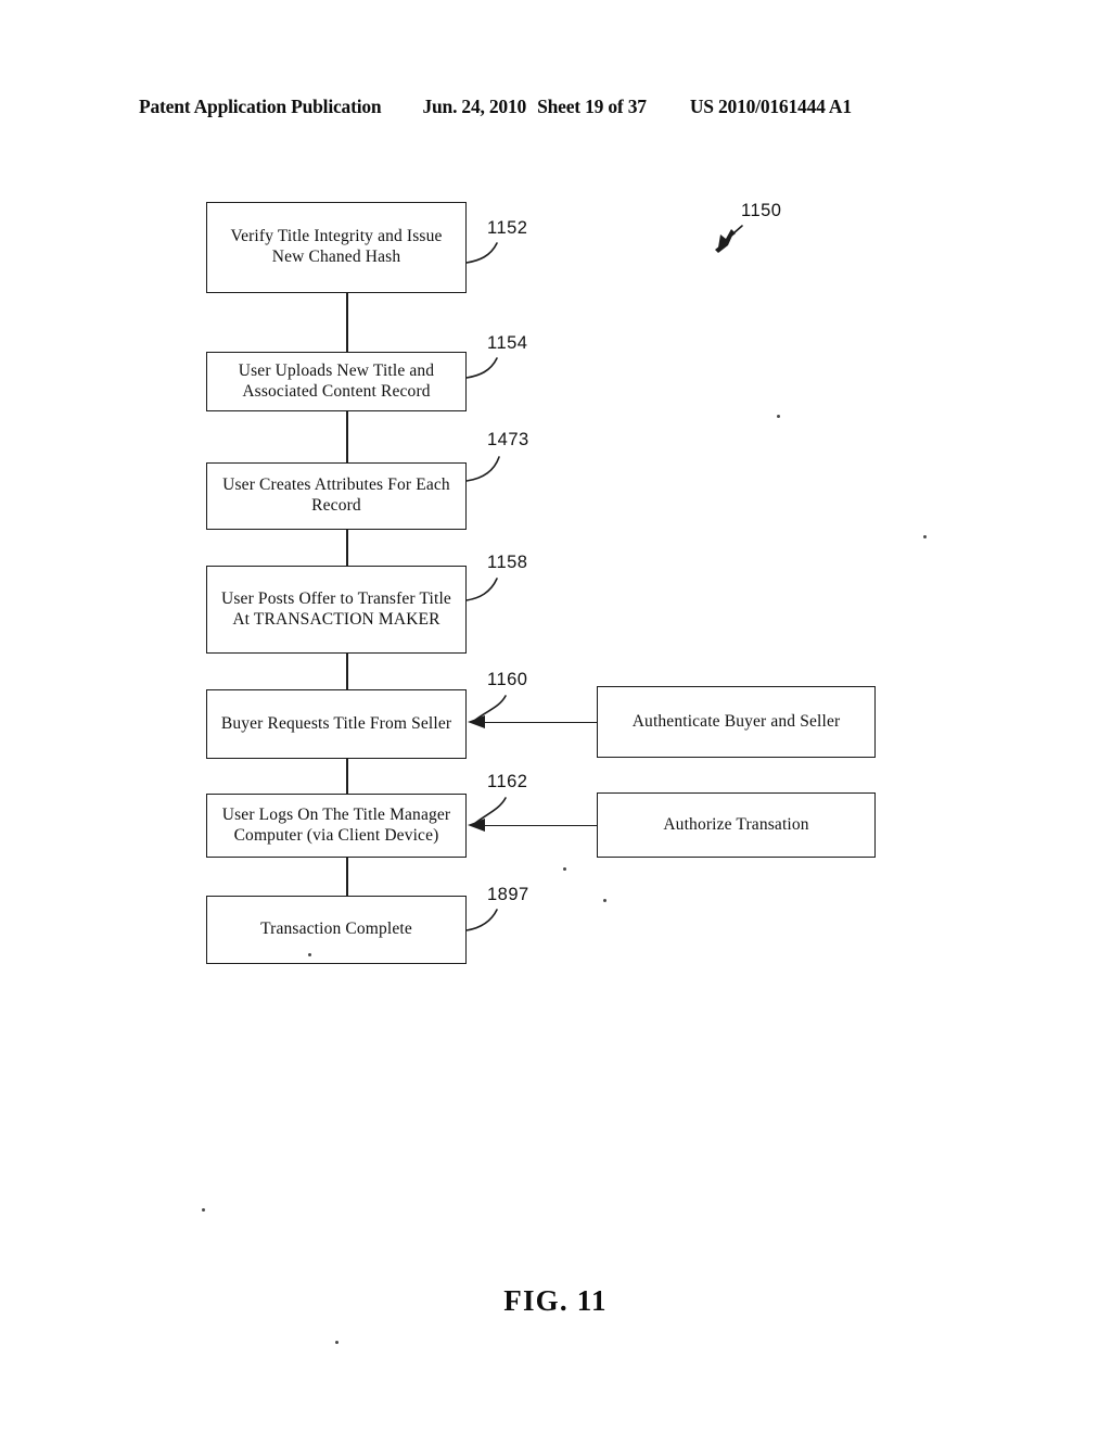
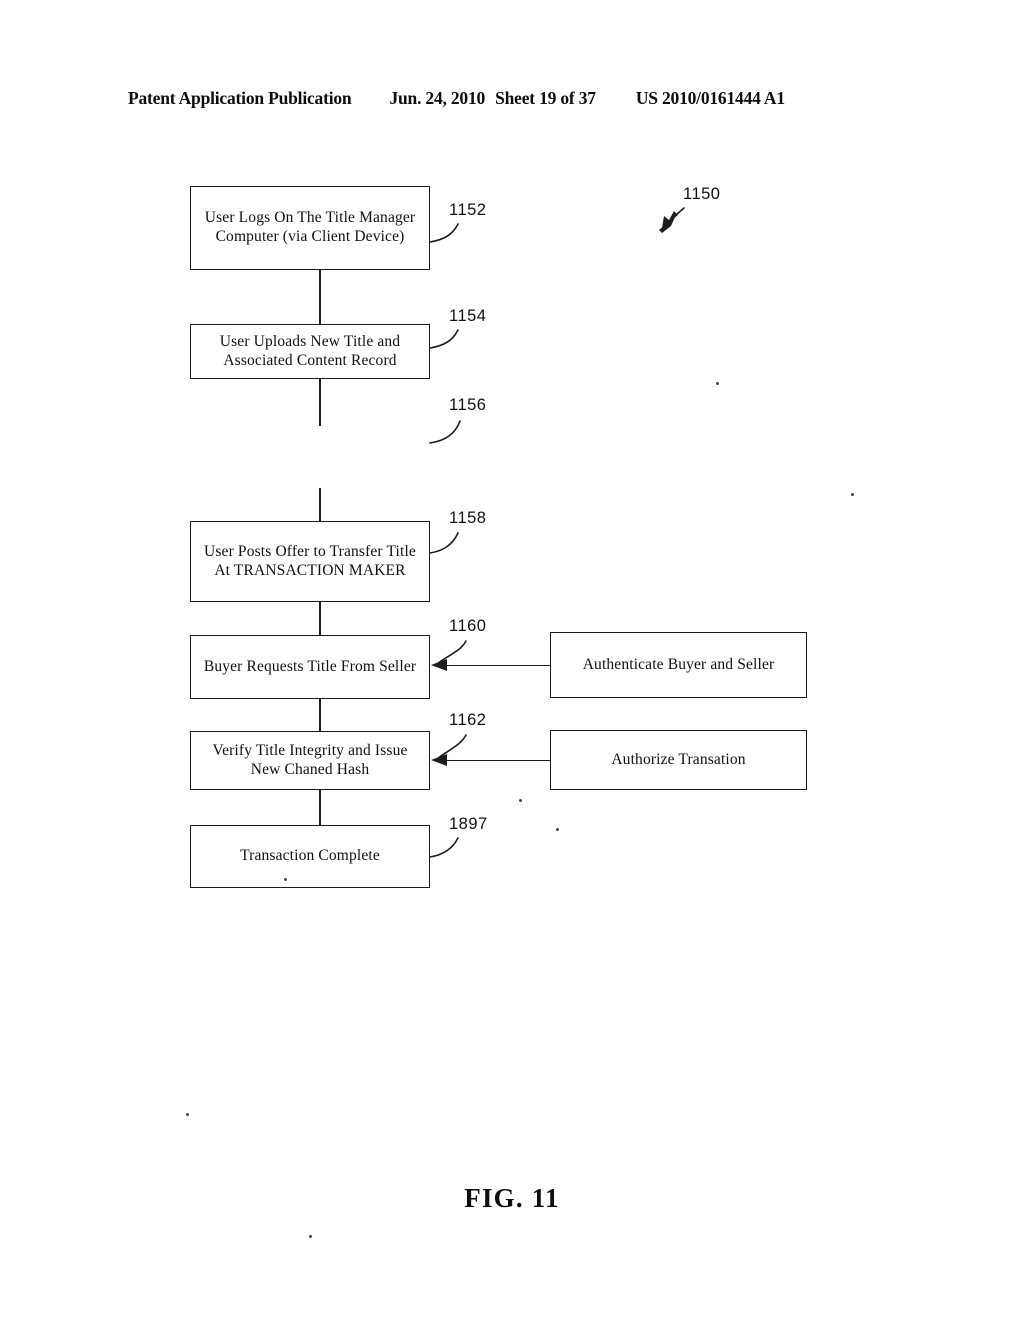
  Patent Application Publication
  Jun. 24, 2010
  Sheet 19 of 37
  US 2010/0161444 A1
- Verify Title Integrity and Issue New Chaned Hash
+ User Logs On The Title Manager Computer (via Client Device)
  User Uploads New Title and Associated Content Record
- User Creates Attributes For Each Record
  User Posts Offer to Transfer Title At TRANSACTION MAKER
  Buyer Requests Title From Seller
- User Logs On The Title Manager Computer (via Client Device)
+ Verify Title Integrity and Issue New Chaned Hash
  Transaction Complete
  Authenticate Buyer and Seller
  Authorize Transation
  1152
  1154
- 1473
+ 1156
  1158
  1160
  1162
  1897
  1150
  FIG. 11
